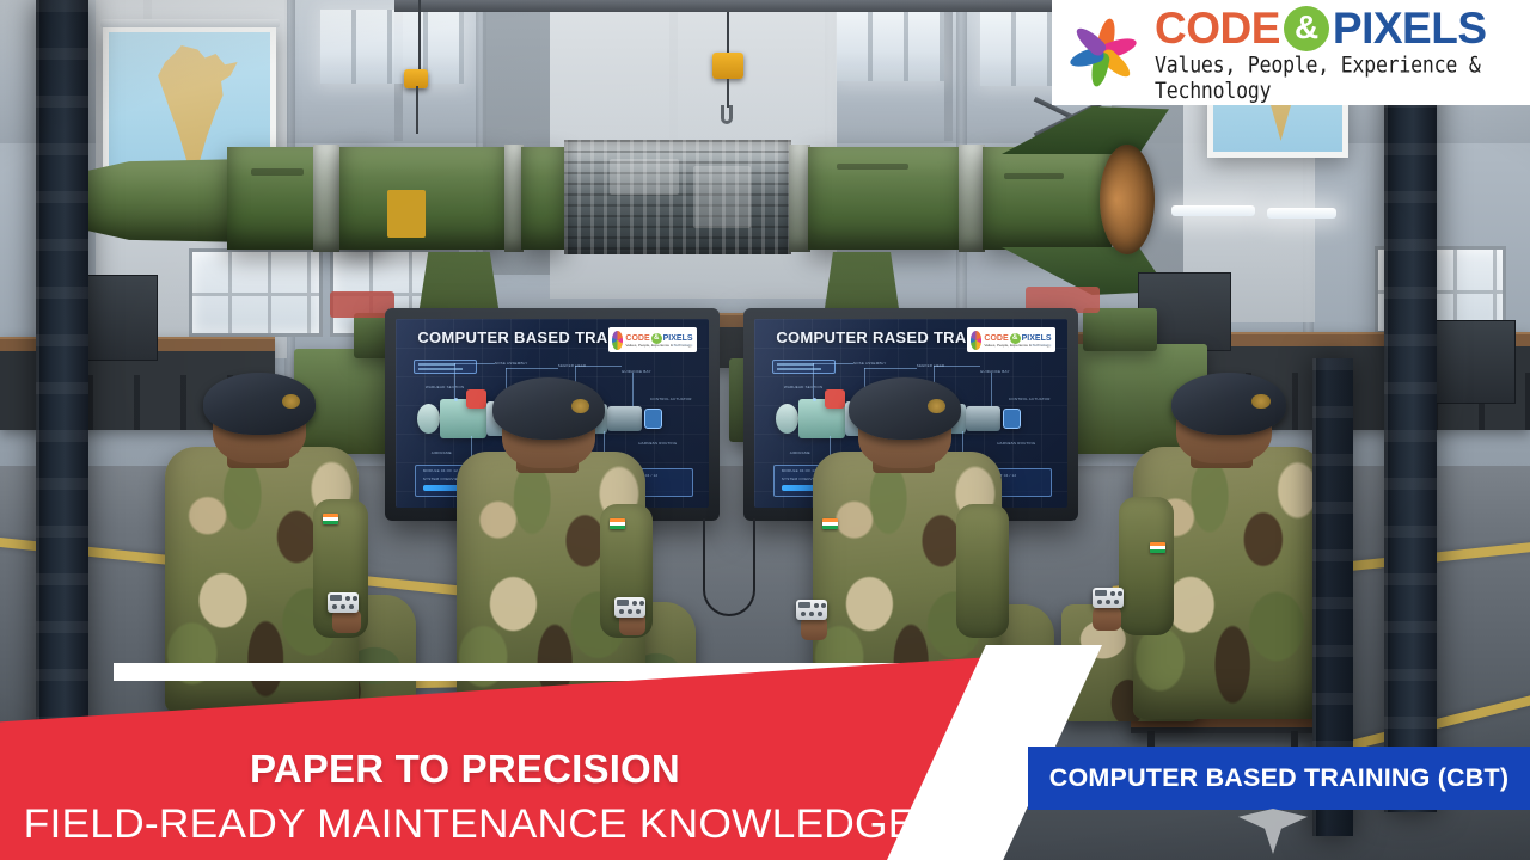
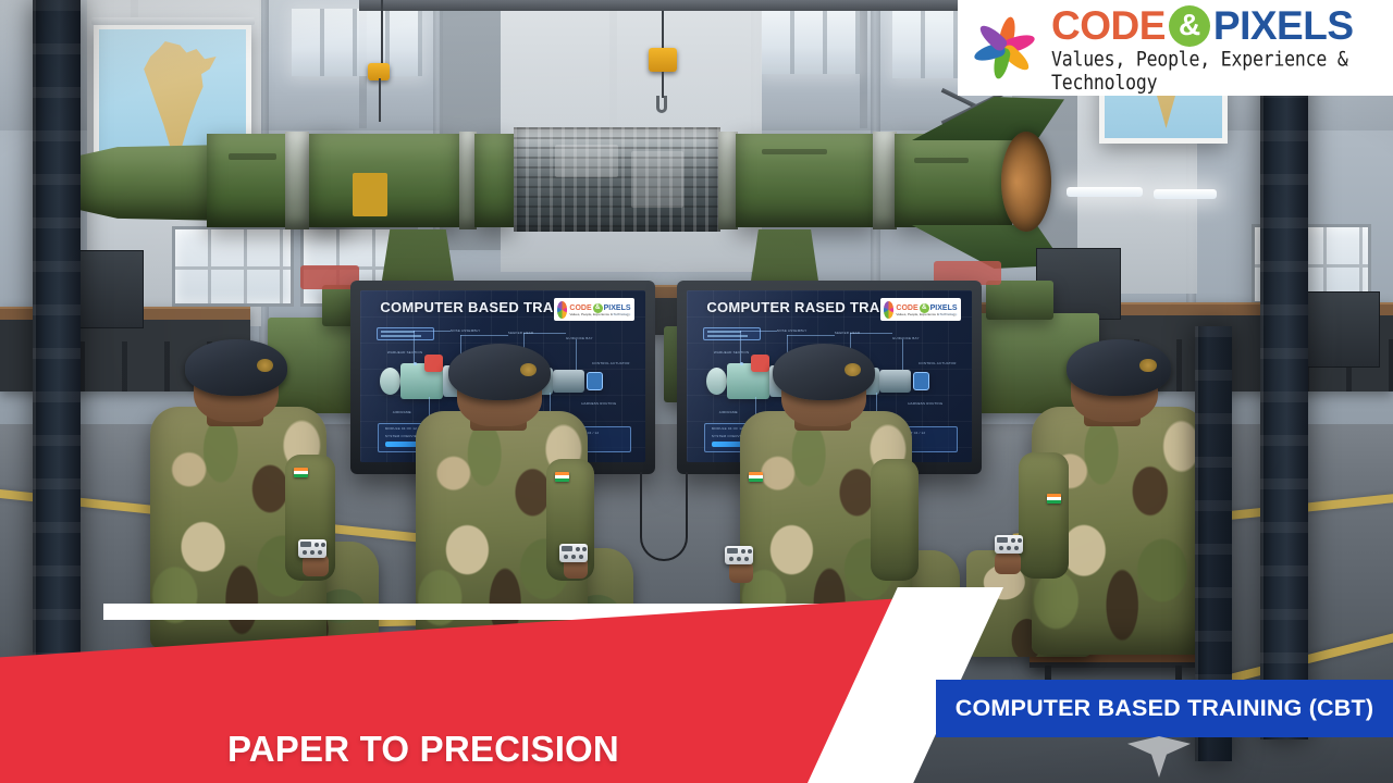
  CODE
  &
  PIXELS
  Values, People, Experience & Technology
  PAPER TO PRECISION
- FIELD-READY MAINTENANCE KNOWLEDGE
  COMPUTER BASED TRAINING (CBT)
